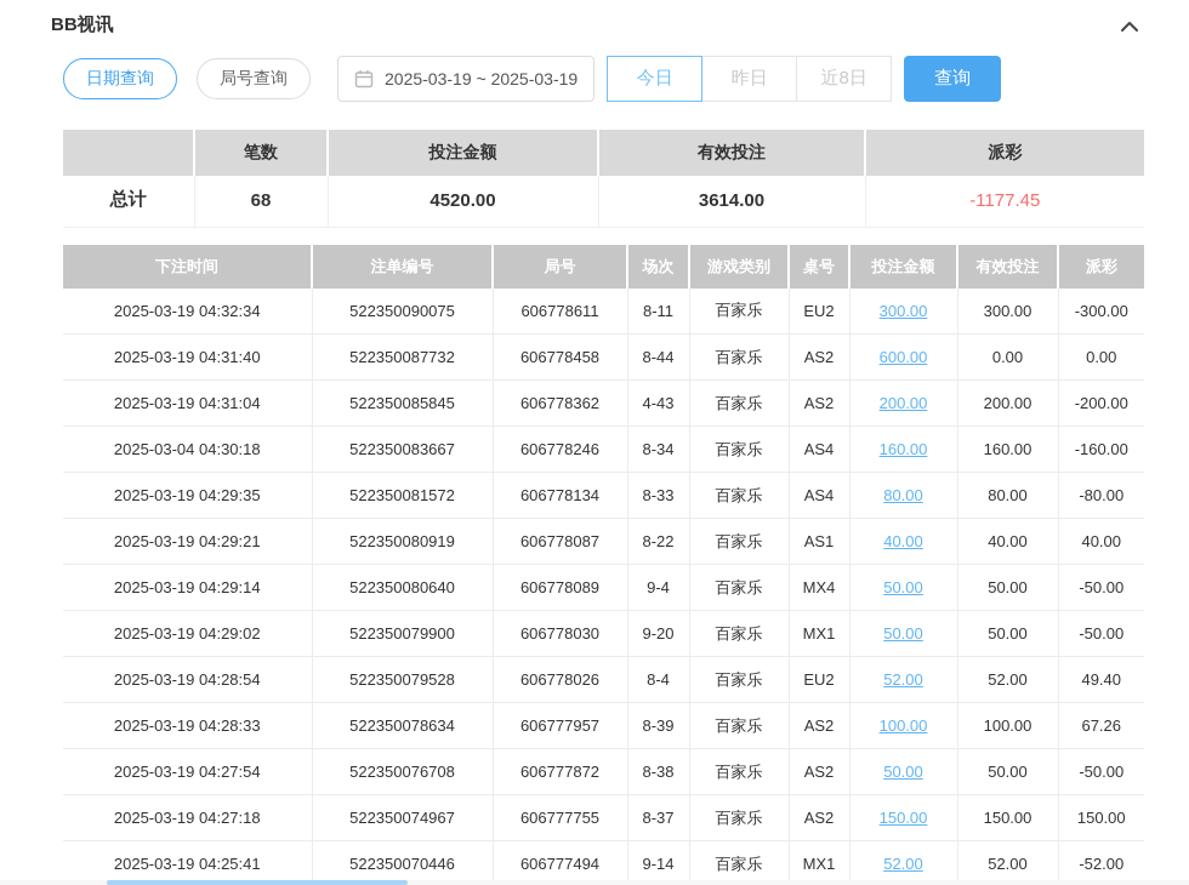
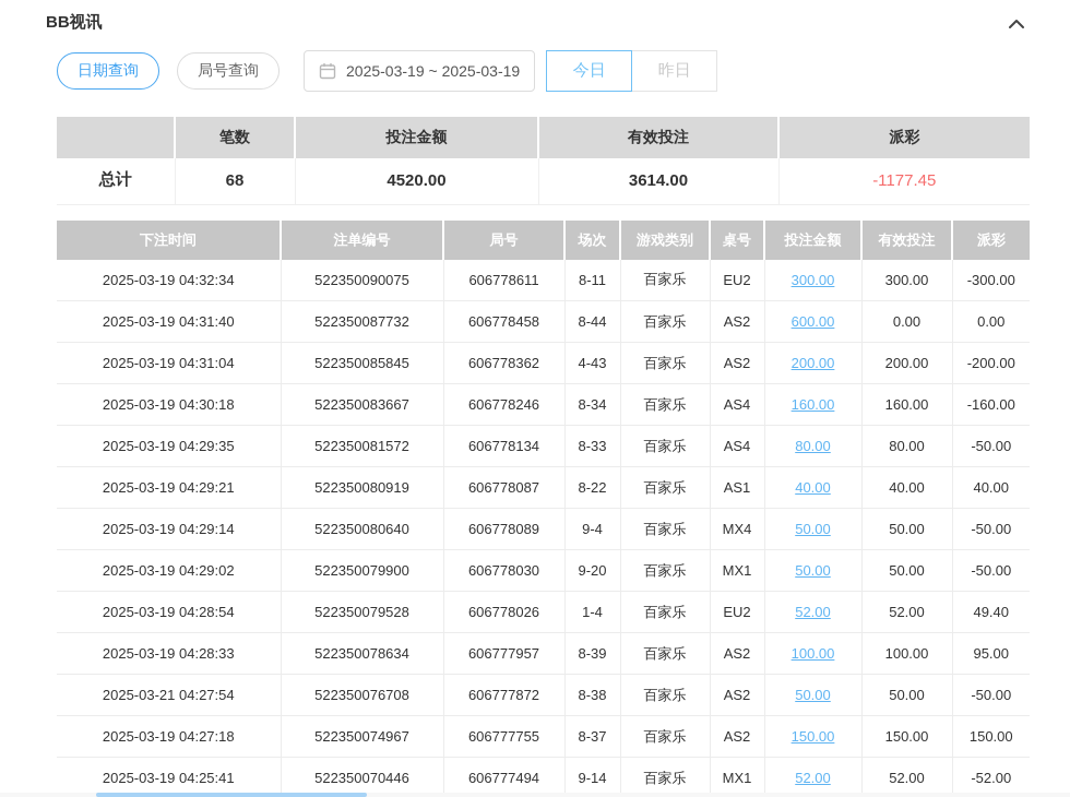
  BB视讯
  日期查询
  局号查询
  2025-03-19 ~ 2025-03-19
  今日
  昨日
- 近8日
- 查询
  	笔数	投注金额	有效投注	派彩
  总计	68	4520.00	3614.00	-1177.45
  下注时间	注单编号	局号	场次	游戏类别	桌号	投注金额	有效投注	派彩
  2025-03-19 04:32:34	522350090075	606778611	8-11	百家乐	EU2	300.00	300.00	-300.00
  2025-03-19 04:31:40	522350087732	606778458	8-44	百家乐	AS2	600.00	0.00	0.00
  2025-03-19 04:31:04	522350085845	606778362	4-43	百家乐	AS2	200.00	200.00	-200.00
- 2025-03-04 04:30:18	522350083667	606778246	8-34	百家乐	AS4	160.00	160.00	-160.00
+ 2025-03-19 04:30:18	522350083667	606778246	8-34	百家乐	AS4	160.00	160.00	-160.00
- 2025-03-19 04:29:35	522350081572	606778134	8-33	百家乐	AS4	80.00	80.00	-80.00
+ 2025-03-19 04:29:35	522350081572	606778134	8-33	百家乐	AS4	80.00	80.00	-50.00
  2025-03-19 04:29:21	522350080919	606778087	8-22	百家乐	AS1	40.00	40.00	40.00
  2025-03-19 04:29:14	522350080640	606778089	9-4	百家乐	MX4	50.00	50.00	-50.00
  2025-03-19 04:29:02	522350079900	606778030	9-20	百家乐	MX1	50.00	50.00	-50.00
- 2025-03-19 04:28:54	522350079528	606778026	8-4	百家乐	EU2	52.00	52.00	49.40
+ 2025-03-19 04:28:54	522350079528	606778026	1-4	百家乐	EU2	52.00	52.00	49.40
- 2025-03-19 04:28:33	522350078634	606777957	8-39	百家乐	AS2	100.00	100.00	67.26
+ 2025-03-19 04:28:33	522350078634	606777957	8-39	百家乐	AS2	100.00	100.00	95.00
- 2025-03-19 04:27:54	522350076708	606777872	8-38	百家乐	AS2	50.00	50.00	-50.00
+ 2025-03-21 04:27:54	522350076708	606777872	8-38	百家乐	AS2	50.00	50.00	-50.00
  2025-03-19 04:27:18	522350074967	606777755	8-37	百家乐	AS2	150.00	150.00	150.00
  2025-03-19 04:25:41	522350070446	606777494	9-14	百家乐	MX1	52.00	52.00	-52.00
